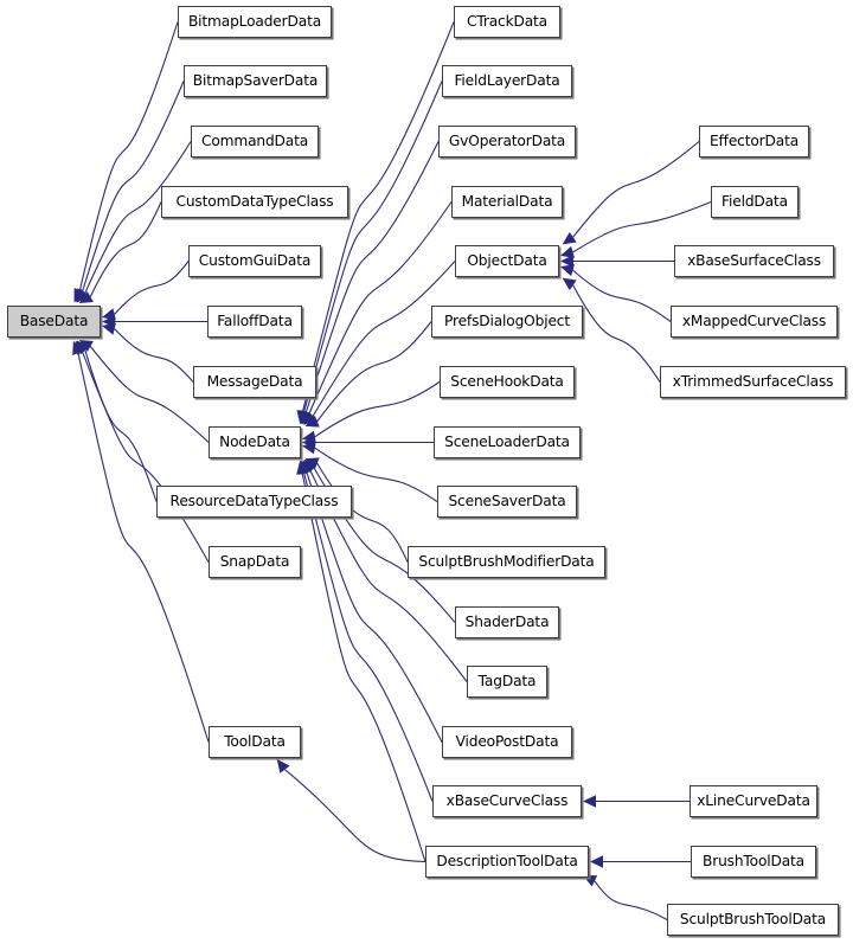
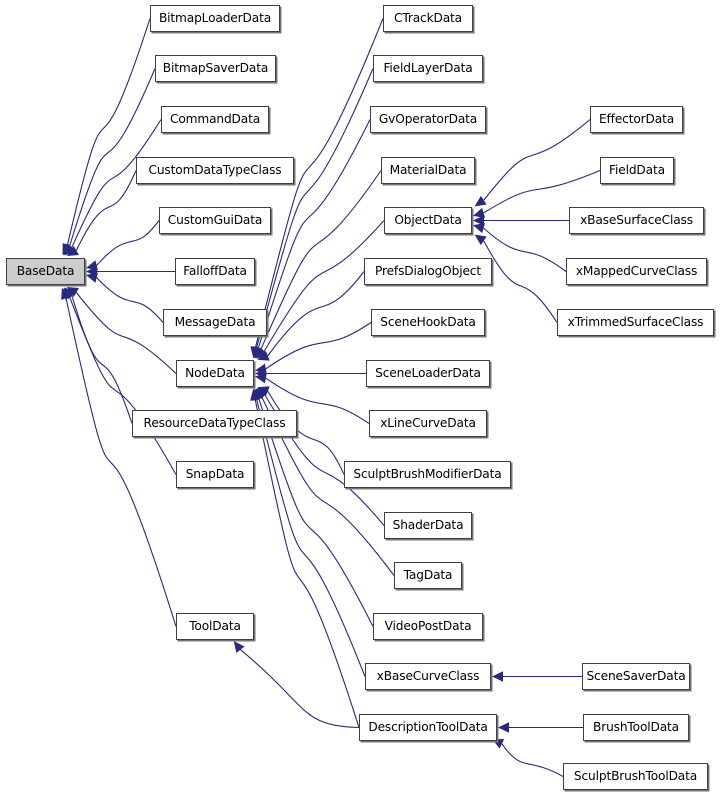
  BaseData
  BitmapLoaderData
  BitmapSaverData
  CommandData
  CustomDataTypeClass
  CustomGuiData
  FalloffData
  MessageData
  NodeData
  ResourceDataTypeClass
  SnapData
  ToolData
  CTrackData
  FieldLayerData
  GvOperatorData
  MaterialData
  ObjectData
  PrefsDialogObject
  SceneHookData
  SceneLoaderData
- SceneSaverData
+ xLineCurveData
  SculptBrushModifierData
  ShaderData
  TagData
  VideoPostData
  xBaseCurveClass
  DescriptionToolData
  EffectorData
  FieldData
  xBaseSurfaceClass
  xMappedCurveClass
  xTrimmedSurfaceClass
- xLineCurveData
+ SceneSaverData
  BrushToolData
  SculptBrushToolData
